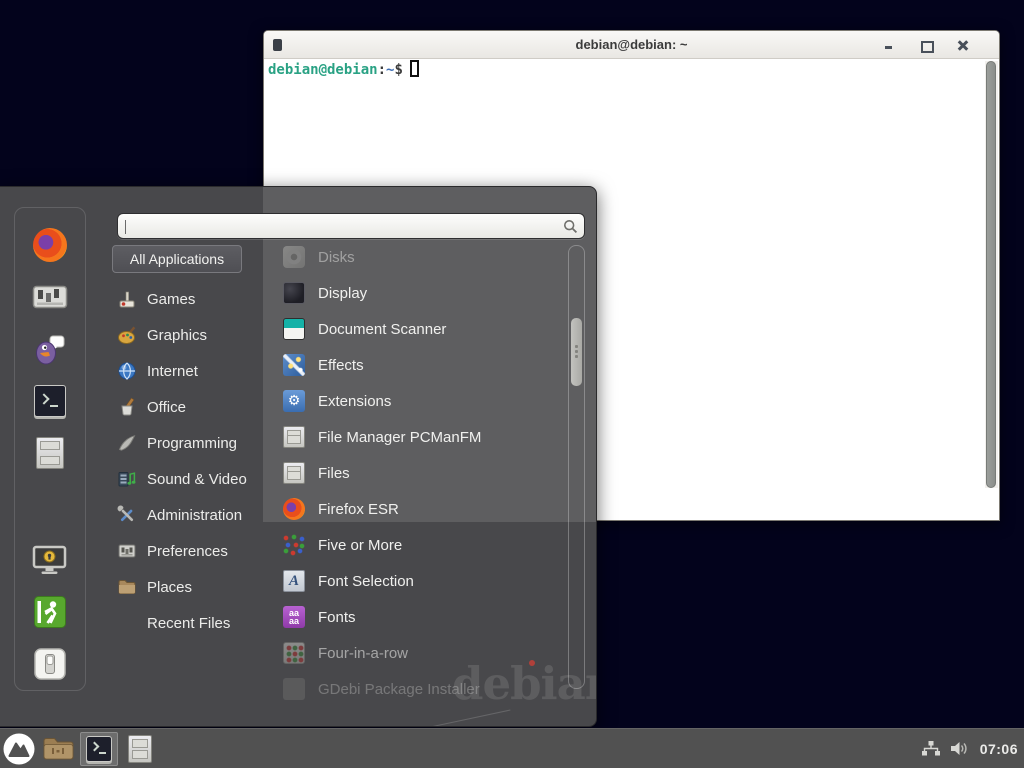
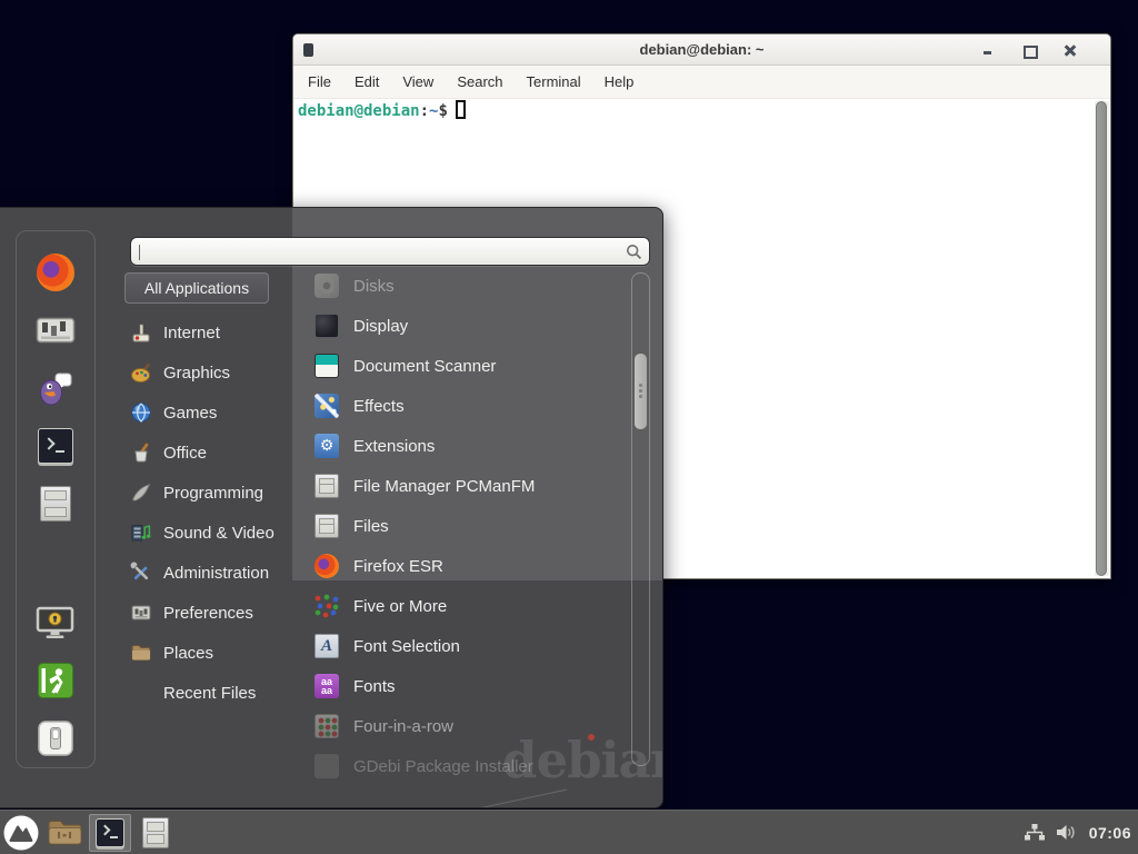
  debian@debian: ~
+ File
+ Edit
+ View
+ Search
+ Terminal
+ Help
  debian@debian:~$
  debia
  All Applications
- Games
+ Internet
  Graphics
- Internet
+ Games
  Office
  Programming
  Sound & Video
  Administration
  Preferences
  Places
  Recent Files
  Disks
  Display
  Document Scanner
  Effects
  ⚙
  Extensions
  File Manager PCManFM
  Files
  Firefox ESR
  Five or More
  A
  Font Selection
  aa
  aa
  Fonts
  Four-in-a-row
  GDebi Package Installer
  07:06
